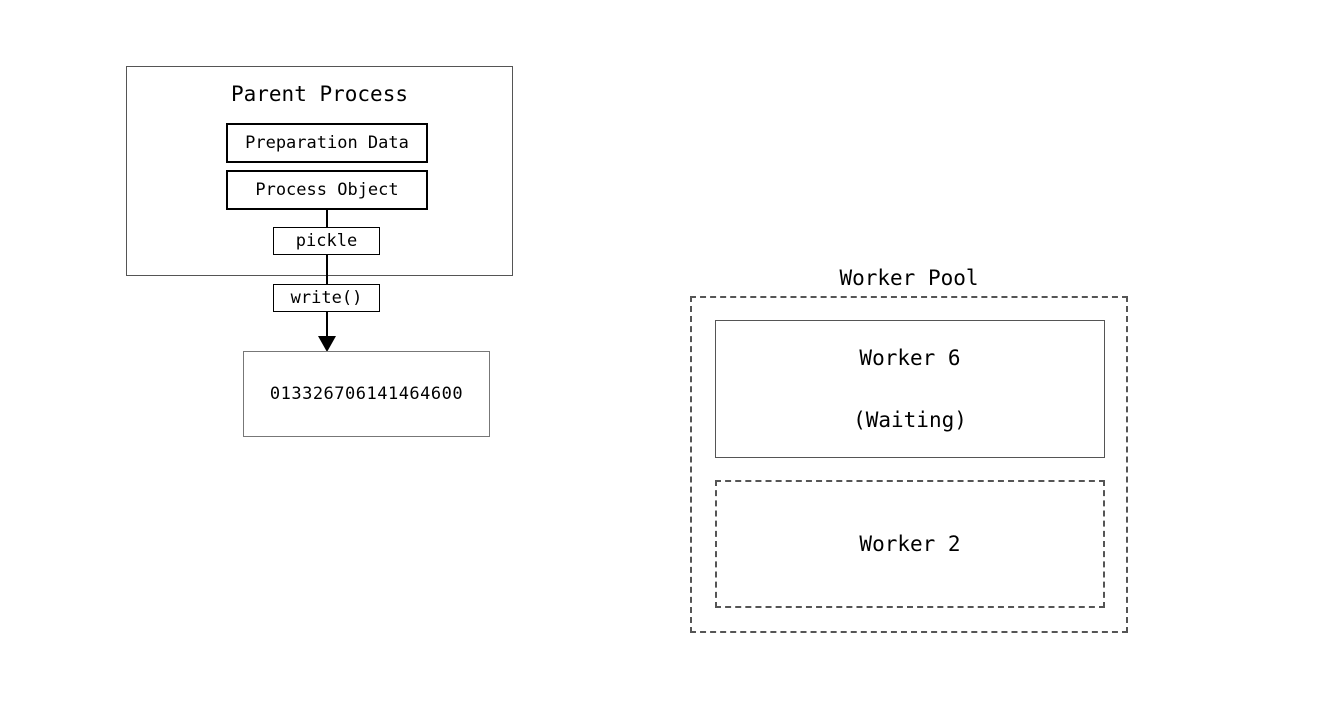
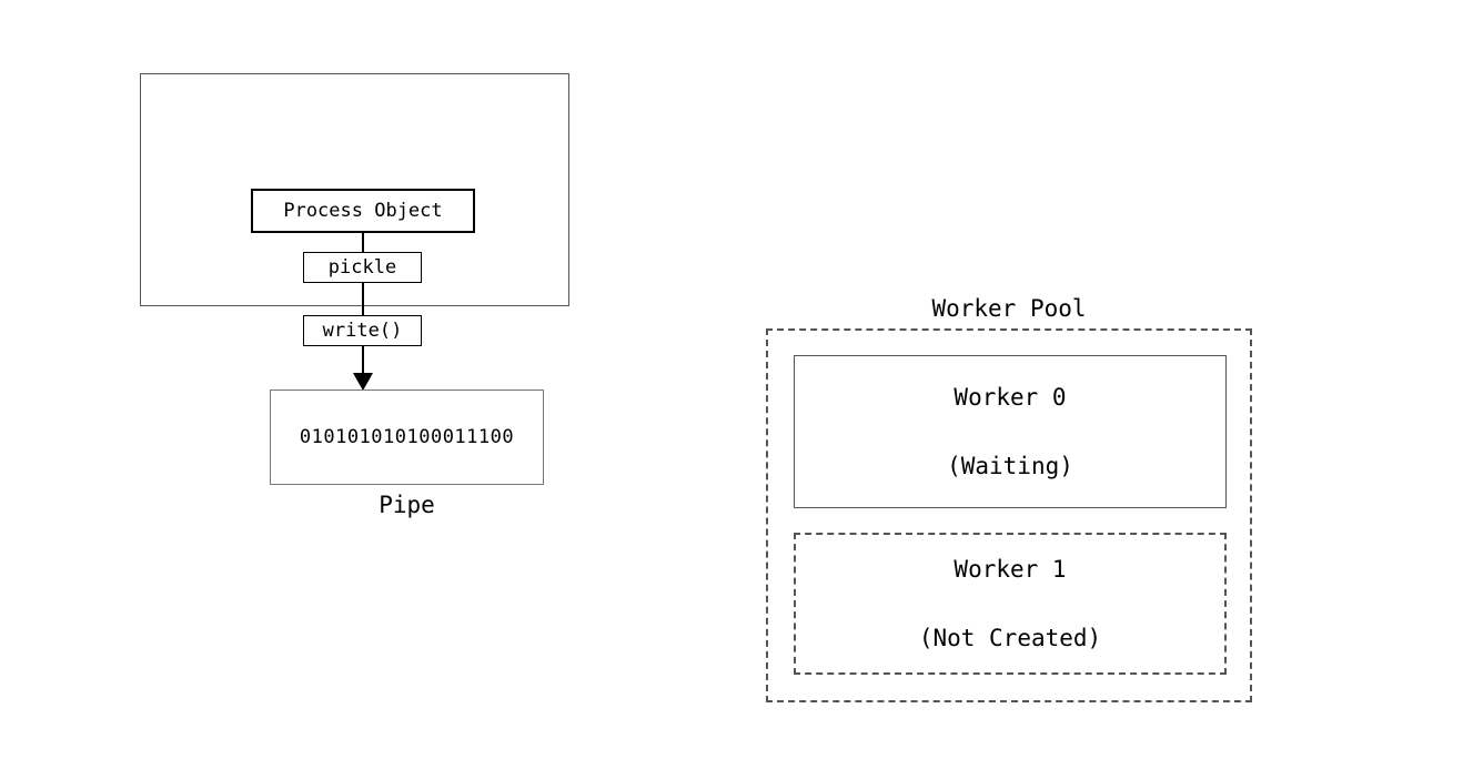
- Parent Process
- Preparation Data
  Process Object
  pickle
  write()
- 013326706141464600
+ 010101010100011100
+ Pipe
  Worker Pool
- Worker 6
+ Worker 0
  (Waiting)
- Worker 2
+ Worker 1
+ (Not Created)
